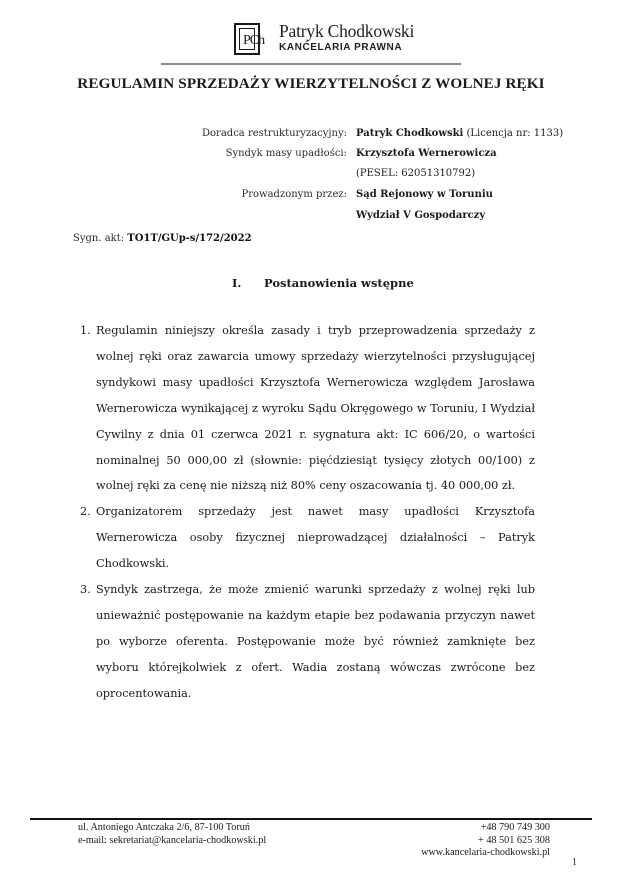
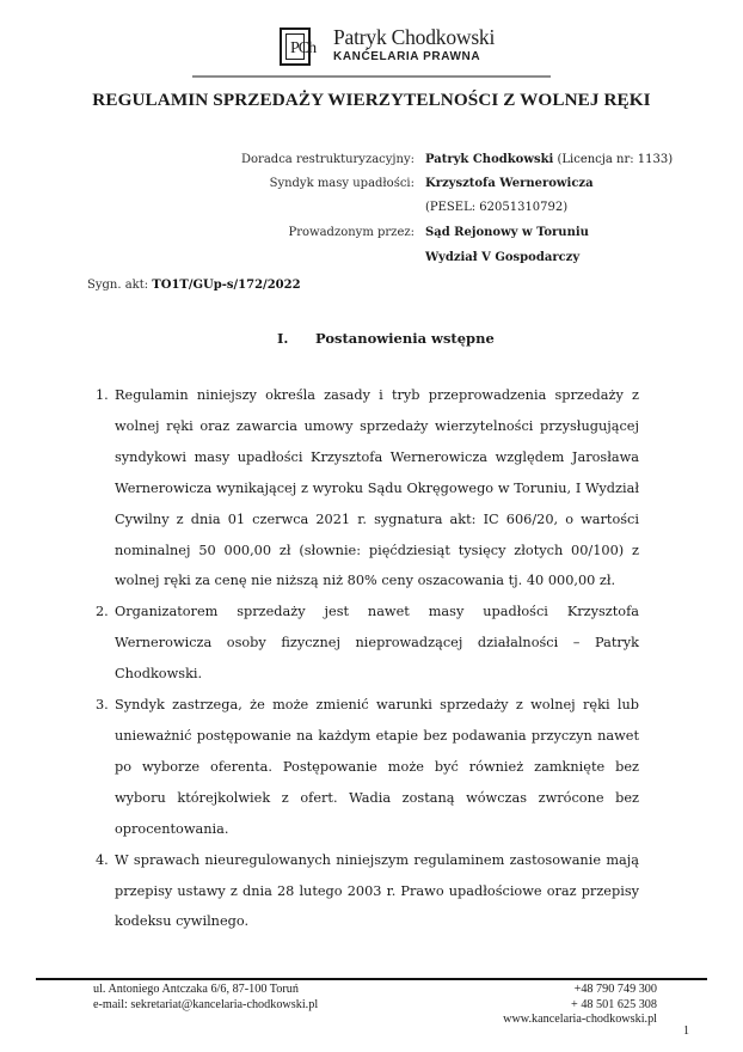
  PCh
  Patryk Chodkowski
  KANĆELARIA PRAWNA
  REGULAMIN SPRZEDAŻY WIERZYTELNOŚCI Z WOLNEJ RĘKI
  Doradca restrukturyzacyjny:
  Patryk Chodkowski (Licencja nr: 1133)
  Syndyk masy upadłości:
  Krzysztofa Wernerowicza
  (PESEL: 62051310792)
  Prowadzonym przez:
  Sąd Rejonowy w Toruniu
  Wydział V Gospodarczy
  Sygn. akt: TO1T/GUp-s/172/2022
  I. Postanowienia wstępne
  1.
  Regulamin niniejszy określa zasady i tryb przeprowadzenia sprzedaży z wolnej ręki oraz zawarcia umowy sprzedaży wierzytelności przysługującej syndykowi masy upadłości Krzysztofa Wernerowicza względem Jarosława Wernerowicza wynikającej z wyroku Sądu Okręgowego w Toruniu, I Wydział Cywilny z dnia 01 czerwca 2021 r. sygnatura akt: IC 606/20, o wartości nominalnej 50 000,00 zł (słownie: pięćdziesiąt tysięcy złotych 00/100) z wolnej ręki za cenę nie niższą niż 80% ceny oszacowania tj. 40 000,00 zł.
  2.
  Organizatorem sprzedaży jest nawet masy upadłości Krzysztofa Wernerowicza osoby fizycznej nieprowadzącej działalności – Patryk Chodkowski.
  3.
  Syndyk zastrzega, że może zmienić warunki sprzedaży z wolnej ręki lub unieważnić postępowanie na każdym etapie bez podawania przyczyn nawet po wyborze oferenta. Postępowanie może być również zamknięte bez wyboru którejkolwiek z ofert. Wadia zostaną wówczas zwrócone bez oprocentowania.
+ 4.
+ W sprawach nieuregulowanych niniejszym regulaminem zastosowanie mają przepisy ustawy z dnia 28 lutego 2003 r. Prawo upadłościowe oraz przepisy kodeksu cywilnego.
- ul. Antoniego Antczaka 2/6, 87-100 Toruń
+ ul. Antoniego Antczaka 6/6, 87-100 Toruń
  e-mail: sekretariat@kancelaria-chodkowski.pl
  +48 790 749 300
  + 48 501 625 308
  www.kancelaria-chodkowski.pl
  1
